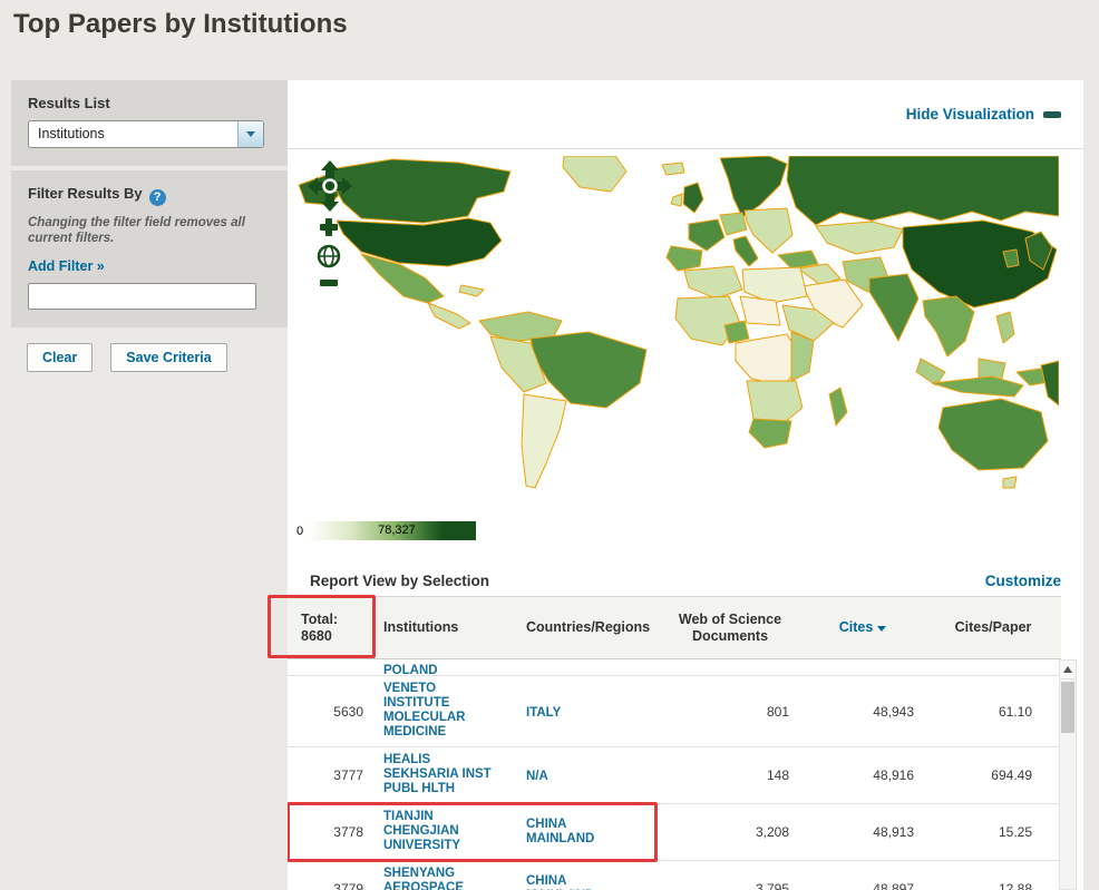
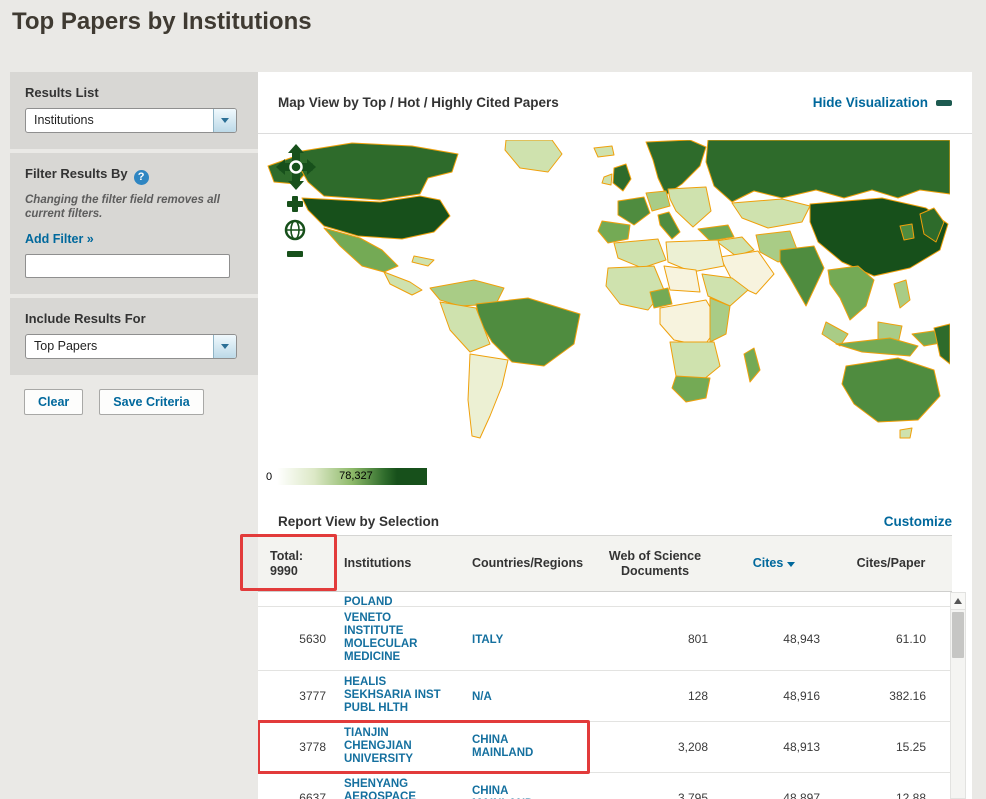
  Top Papers by Institutions
  Results List
  Institutions
  Filter Results By ?
  Changing the filter field removes all current filters.
  Add Filter »
+ Include Results For
+ Top Papers
  Clear
  Save Criteria
+ Map View by Top / Hot / Highly Cited Papers
  Hide Visualization
  0
  78,327
  Report View by Selection
  Customize
  Total:
- 8680
+ 9990
  Institutions
  Countries/Regions
  Web of Science Documents
  Cites
  Cites/Paper
  POLAND
  5630
  VENETO INSTITUTE MOLECULAR MEDICINE
  ITALY
  801
  48,943
  61.10
  3777
  HEALIS SEKHSARIA INST PUBL HLTH
  N/A
- 148
+ 128
  48,916
- 694.49
+ 382.16
  3778
  TIANJIN CHENGJIAN UNIVERSITY
  CHINA MAINLAND
  3,208
  48,913
  15.25
- 3779
+ 6637
  3,795
  48,897
  12.88
